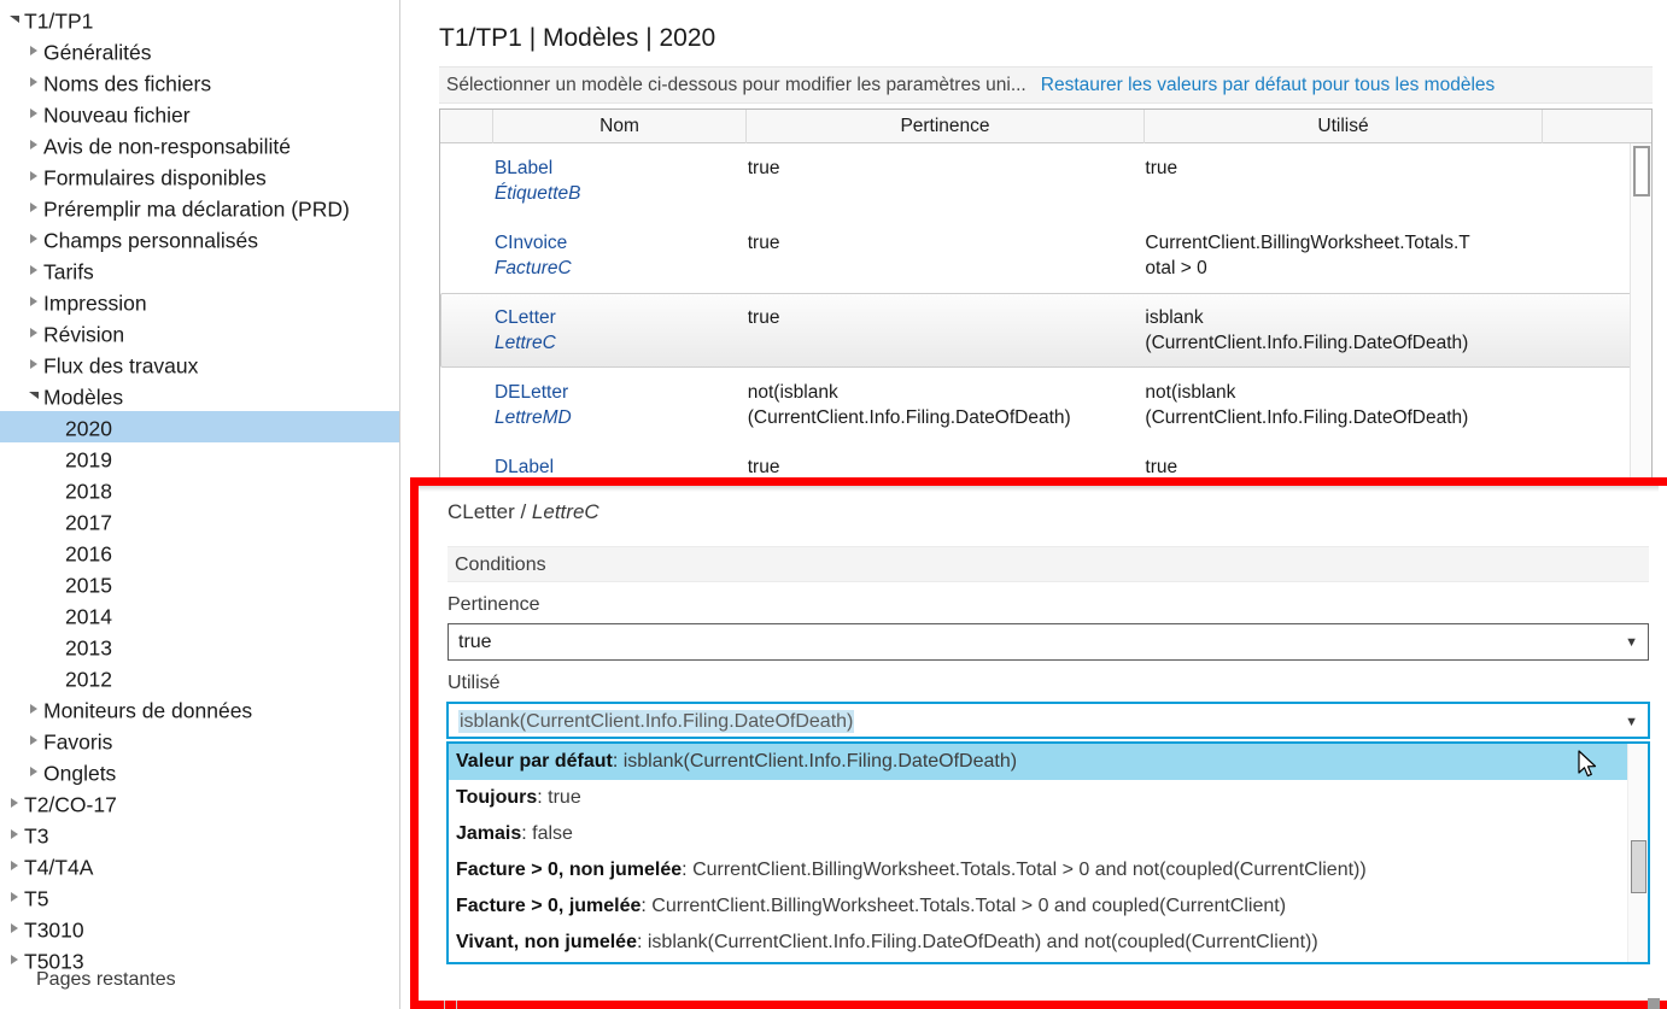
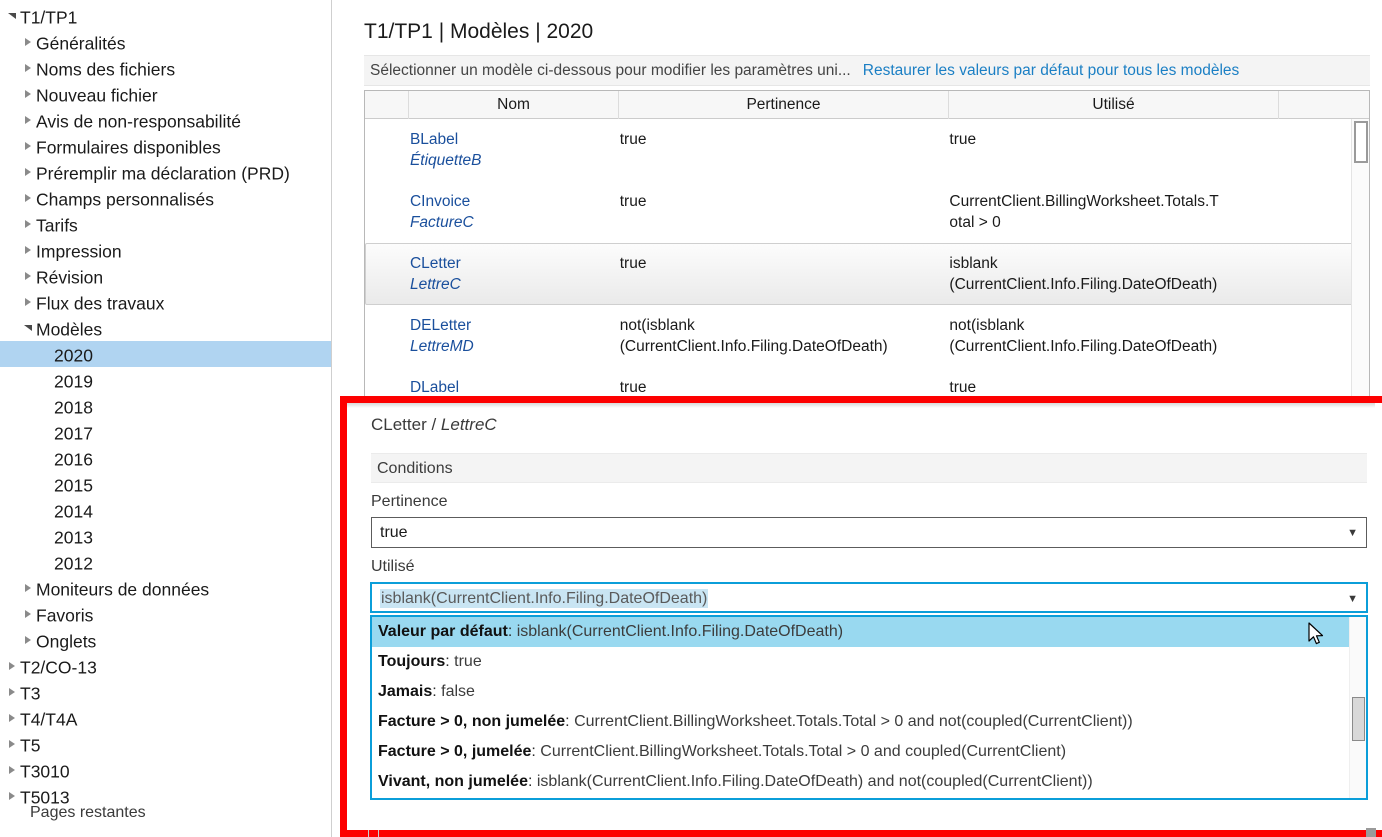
  T1/TP1
  Généralités
  Noms des fichiers
  Nouveau fichier
  Avis de non-responsabilité
  Formulaires disponibles
  Préremplir ma déclaration (PRD)
  Champs personnalisés
  Tarifs
  Impression
  Révision
  Flux des travaux
  Modèles
  2020
  2019
  2018
  2017
  2016
  2015
  2014
  2013
  2012
  Moniteurs de données
  Favoris
  Onglets
- T2/CO-17
+ T2/CO-13
  T3
  T4/T4A
  T5
  T3010
  T5013
  T1/TP1 | Modèles | 2020
  Sélectionner un modèle ci-dessous pour modifier les paramètres uni... Restaurer les valeurs par défaut pour tous les modèles
  Nom
  Pertinence
  Utilisé
  BLabel
  ÉtiquetteB
  true
  true
  CInvoice
  FactureC
  true
  CurrentClient.BillingWorksheet.Totals.T
  otal > 0
  CLetter
  LettreC
  true
  isblank
  (CurrentClient.Info.Filing.DateOfDeath)
  DELetter
  LettreMD
  not(isblank
  (CurrentClient.Info.Filing.DateOfDeath)
  not(isblank
  (CurrentClient.Info.Filing.DateOfDeath)
  DLabel
  true
  true
  CLetter / LettreC
  Conditions
  Pertinence
  true
  ▼
  Utilisé
  isblank(CurrentClient.Info.Filing.DateOfDeath)
  ▼
  Valeur par défaut: isblank(CurrentClient.Info.Filing.DateOfDeath)
  Toujours: true
  Jamais: false
  Facture > 0, non jumelée: CurrentClient.BillingWorksheet.Totals.Total > 0 and not(coupled(CurrentClient))
  Facture > 0, jumelée: CurrentClient.BillingWorksheet.Totals.Total > 0 and coupled(CurrentClient)
  Vivant, non jumelée: isblank(CurrentClient.Info.Filing.DateOfDeath) and not(coupled(CurrentClient))
  Pages restantes
